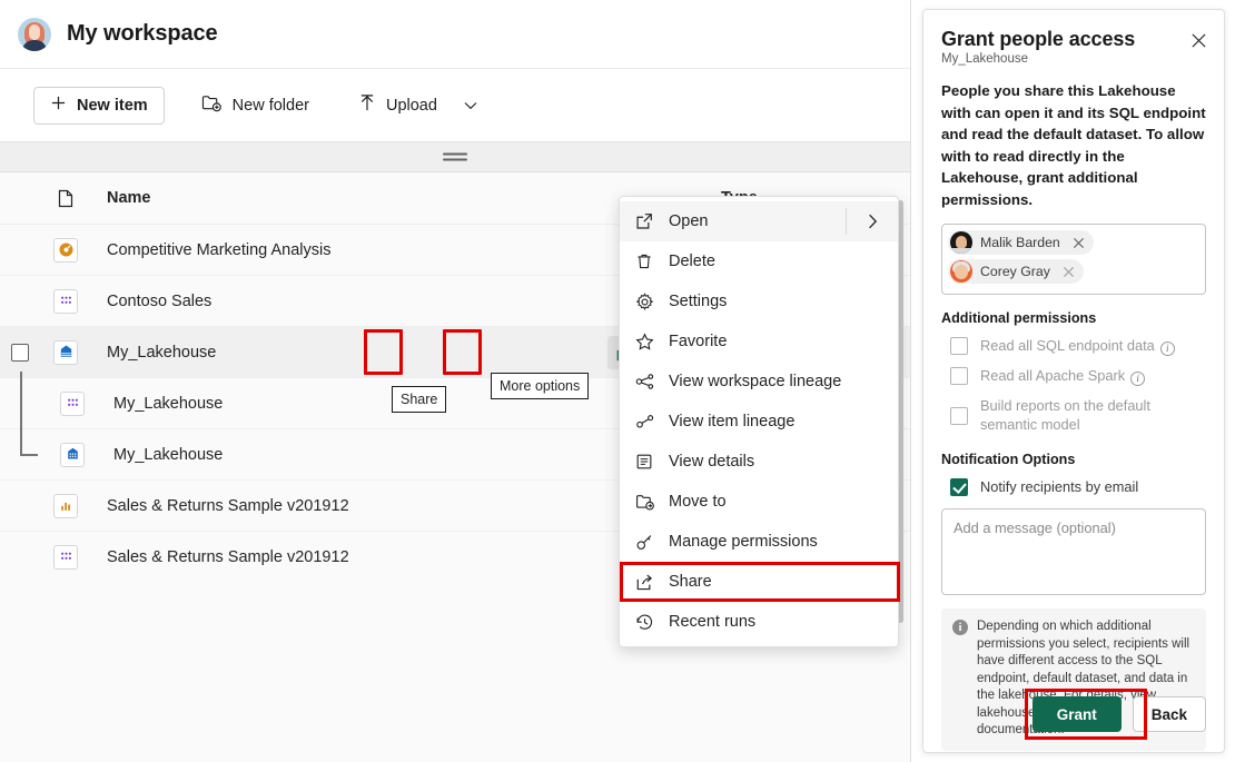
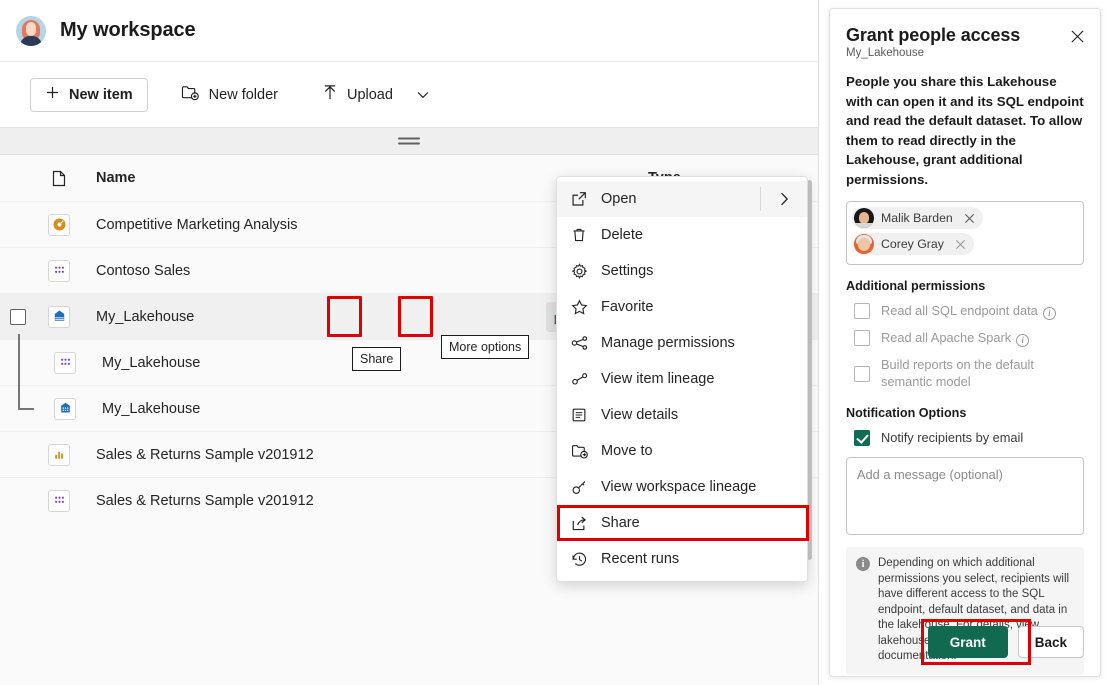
  My workspace
  New item
  New folder
  Upload
  Name
  Competitive Marketing Analysis
  Contoso Sales
  My_Lakehouse
  My_Lakehouse
  My_Lakehouse
  Sales & Returns Sample v201912
  Sales & Returns Sample v201912
  Share
  More options
  Open
  Delete
  Settings
  Favorite
- View workspace lineage
+ Manage permissions
  View item lineage
  View details
  Move to
- Manage permissions
+ View workspace lineage
  Share
  Recent runs
  Grant people access
  My_Lakehouse
- People you share this Lakehouse with can open it and its SQL endpoint and read the default dataset. To allow with to read directly in the Lakehouse, grant additional permissions.
+ People you share this Lakehouse with can open it and its SQL endpoint and read the default dataset. To allow them to read directly in the Lakehouse, grant additional permissions.
  Malik Barden
  Corey Gray
  Additional permissions
  Read all SQL endpoint data i
  Read all Apache Spark i
  Build reports on the default semantic model
  Notification Options
  Notify recipients by email
  Add a message (optional)
  i
  Depending on which additional permissions you select, recipients will have different access to the SQL endpoint, default dataset, and data in the lakehouse. For details, view lakehous document
  Grant
  Back
